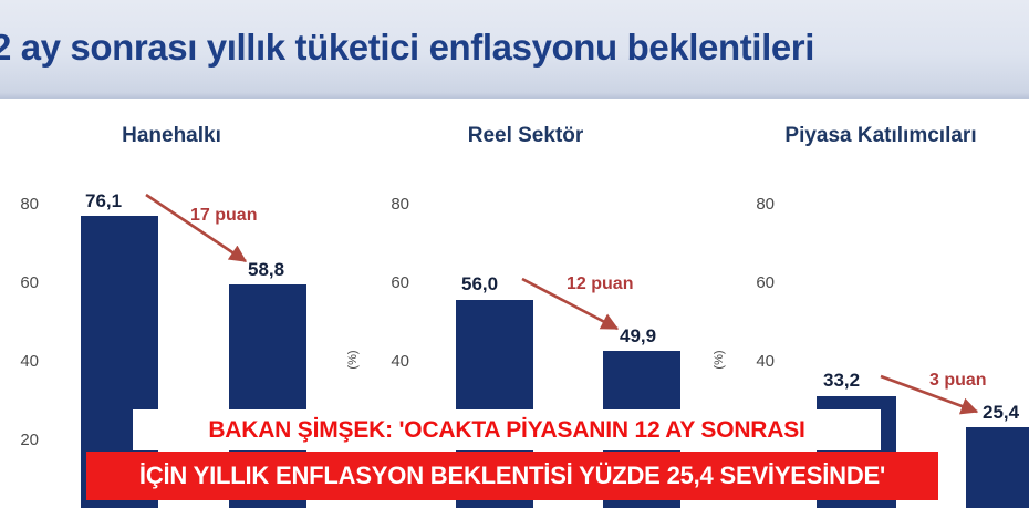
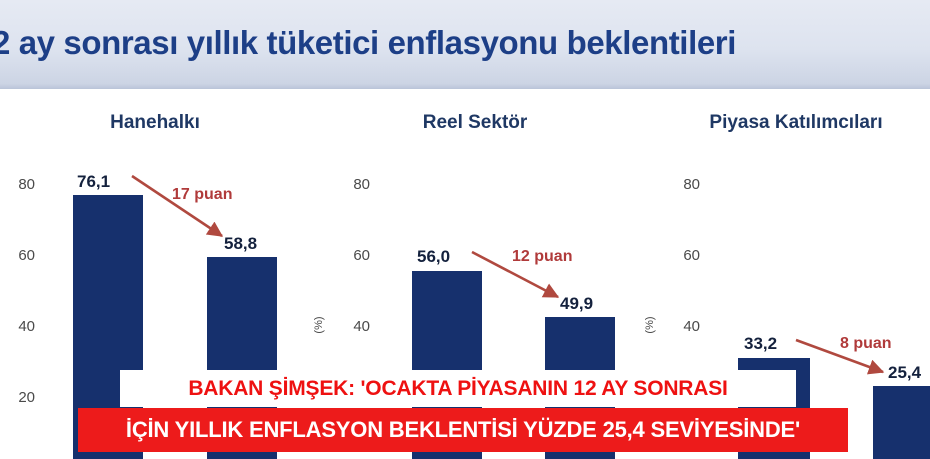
  2 ay sonrası yıllık tüketici enflasyonu beklentileri
  Hanehalkı
  80
  60
  40
  20
  76,1
  58,8
  17 puan
  Reel Sektör
  80
  60
  40
  56,0
  49,9
  12 puan
  Piyasa Katılımcıları
  80
  60
  40
  33,2
  25,4
- 3 puan
+ 8 puan
  BAKAN ŞİMŞEK: 'OCAKTA PİYASANIN 12 AY SONRASI
  İÇİN YILLIK ENFLASYON BEKLENTİSİ YÜZDE 25,4 SEVİYESİNDE'
